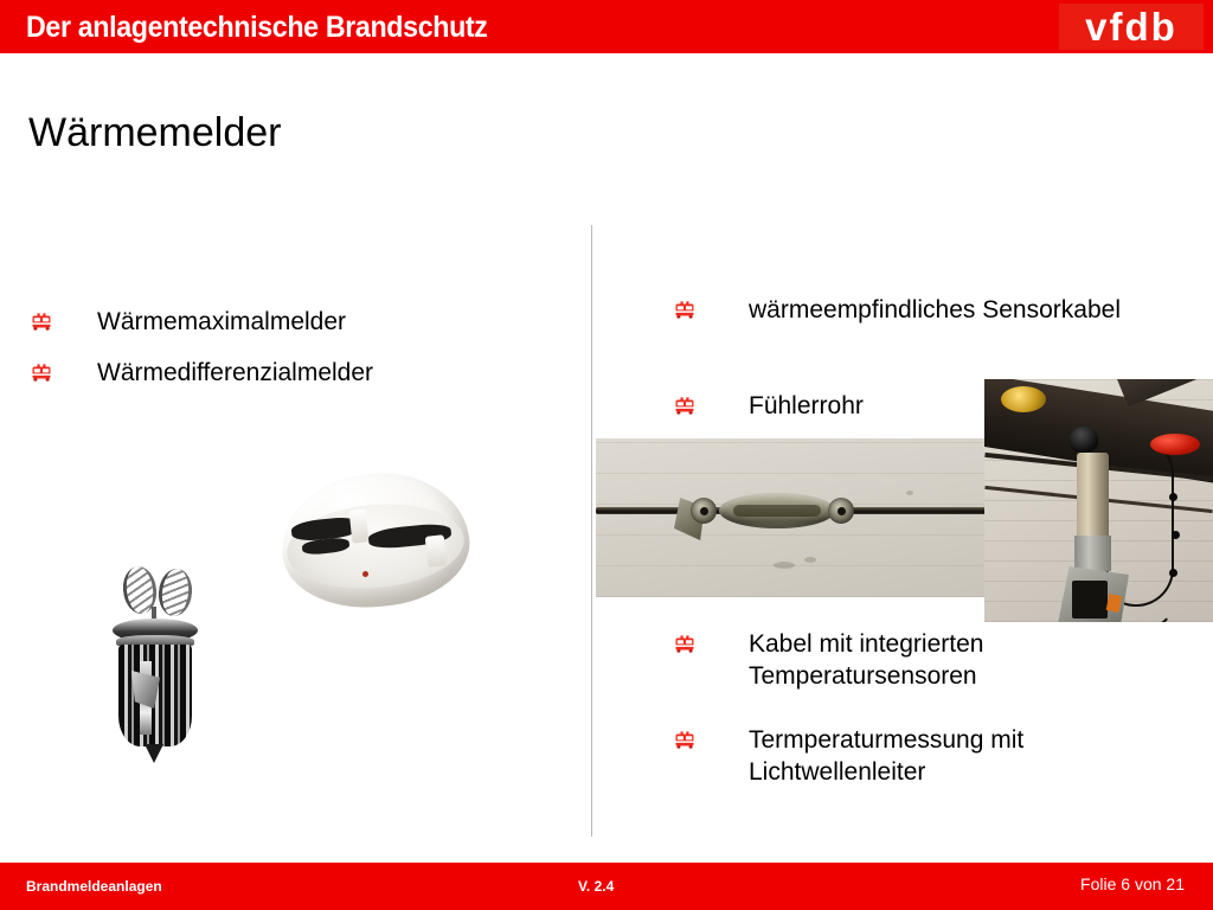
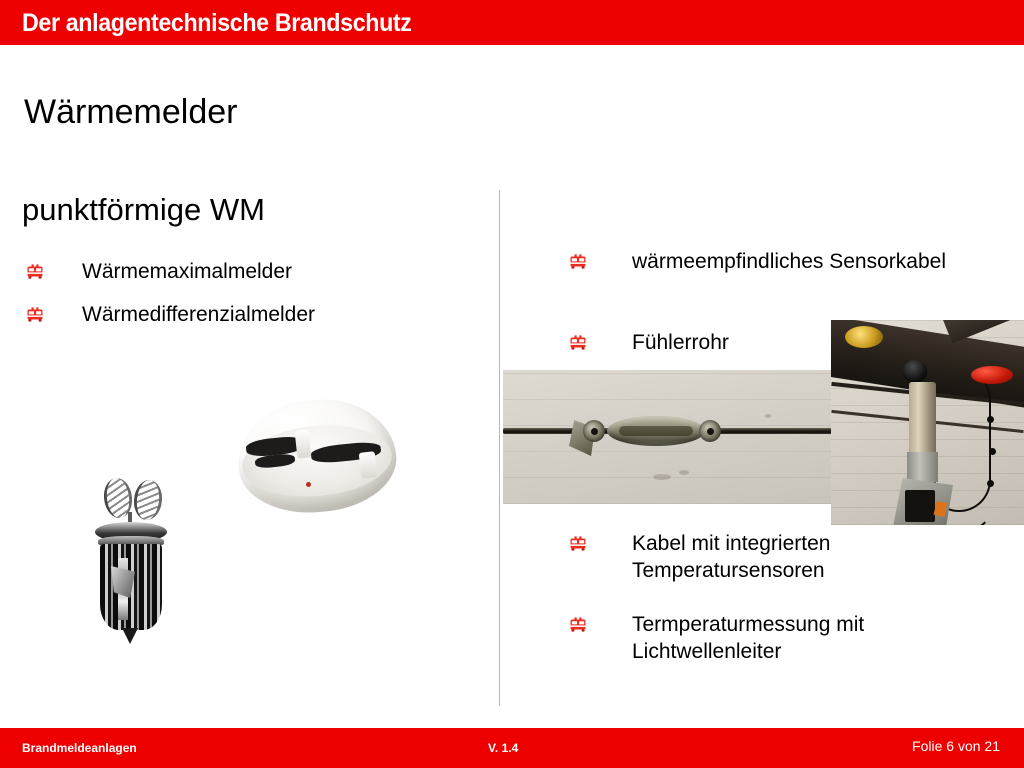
  Der anlagentechnische Brandschutz
- vfdb
  Wärmemelder
+ punktförmige WM
  Wärmemaximalmelder
  Wärmedifferenzialmelder
  wärmeempfindliches Sensorkabel
  Fühlerrohr
  Kabel mit integrierten Temperatursensoren
  Termperaturmessung mit Lichtwellenleiter
  Brandmeldeanlagen
- V. 2.4
+ V. 1.4
  Folie 6 von 21
